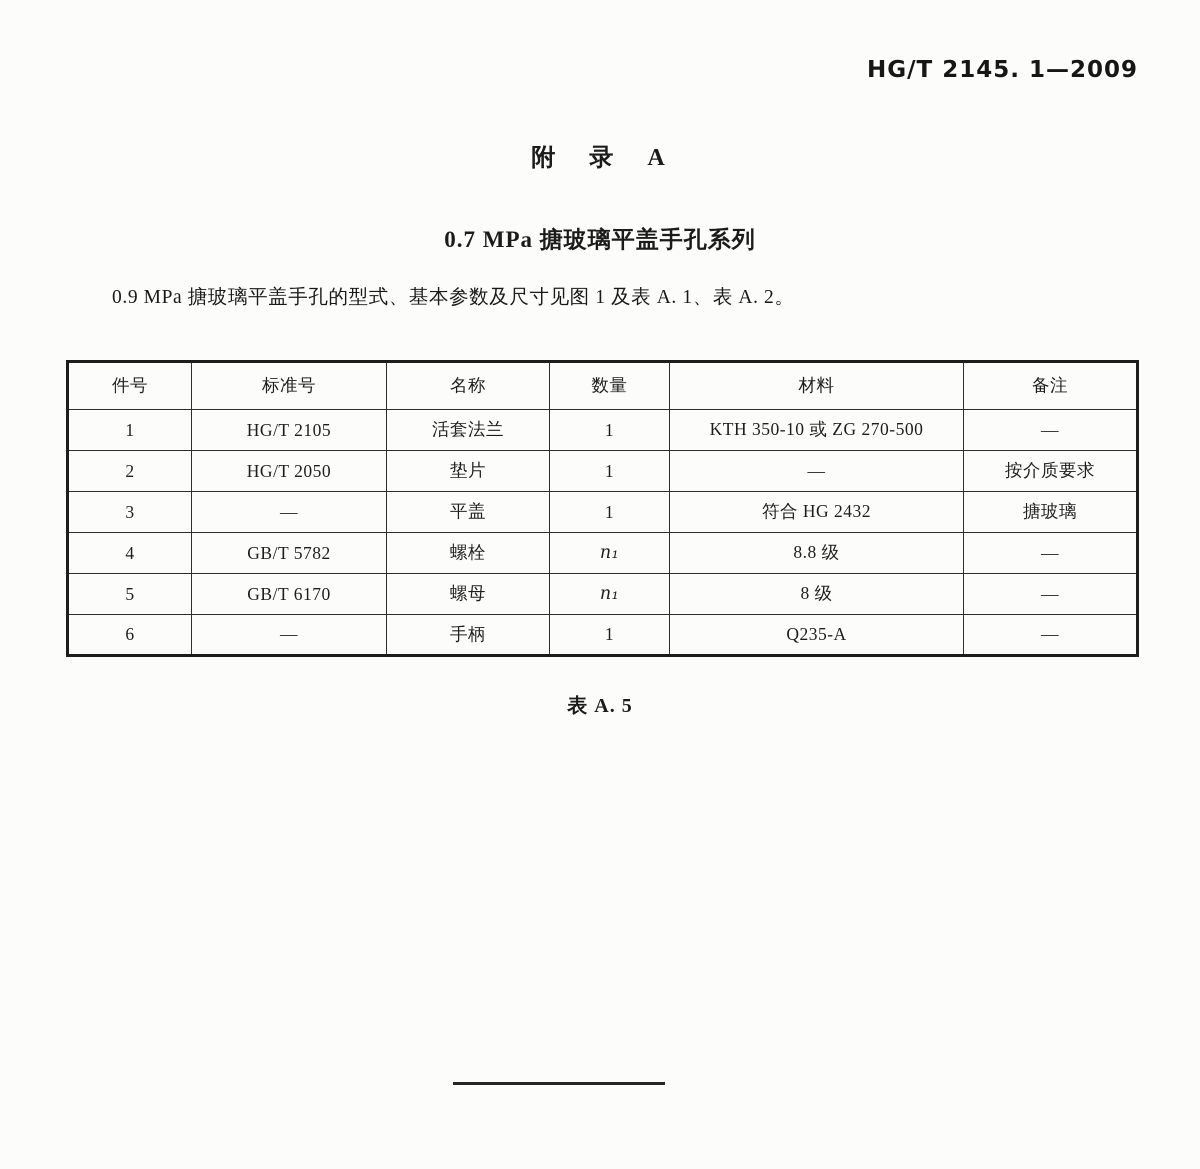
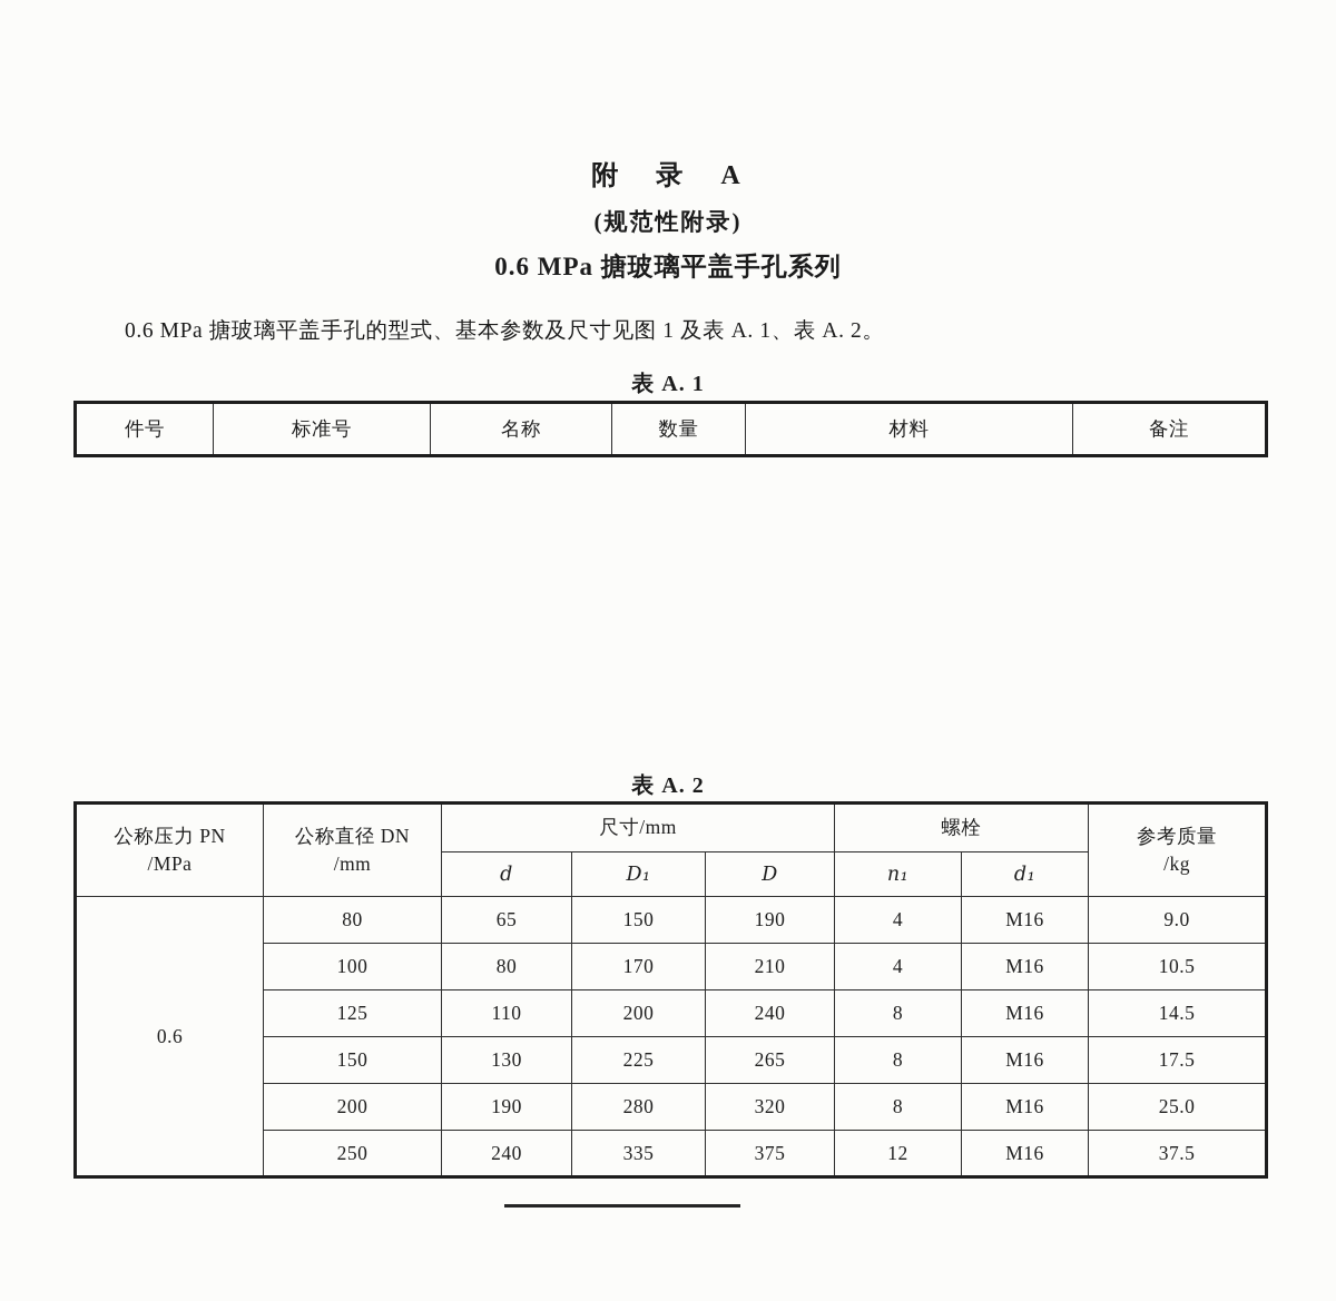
- HG/T 2145. 1—2009
  附 录 A
+ (规范性附录)
- 0.7 MPa 搪玻璃平盖手孔系列
+ 0.6 MPa 搪玻璃平盖手孔系列
- 0.9 MPa 搪玻璃平盖手孔的型式、基本参数及尺寸见图 1 及表 A. 1、表 A. 2。
+ 0.6 MPa 搪玻璃平盖手孔的型式、基本参数及尺寸见图 1 及表 A. 1、表 A. 2。
+ 表 A. 1
  件号	标准号	名称	数量	材料	备注
- 1	HG/T 2105	活套法兰	1	KTH 350-10 或 ZG 270-500	—
- 2	HG/T 2050	垫片	1	—	按介质要求
- 3	—	平盖	1	符合 HG 2432	搪玻璃
- 4	GB/T 5782	螺栓	n₁	8.8 级	—
- 5	GB/T 6170	螺母	n₁	8 级	—
- 6	—	手柄	1	Q235-A	—
- 表 A. 5
+ 表 A. 2
+ 公称压力 PN /MPa	公称直径 DN /mm	尺寸/mm	螺栓	参考质量 /kg
+ d	D₁	D	n₁	d₁
+ 0.6	80	65	150	190	4	M16	9.0
+ 100	80	170	210	4	M16	10.5
+ 125	110	200	240	8	M16	14.5
+ 150	130	225	265	8	M16	17.5
+ 200	190	280	320	8	M16	25.0
+ 250	240	335	375	12	M16	37.5
